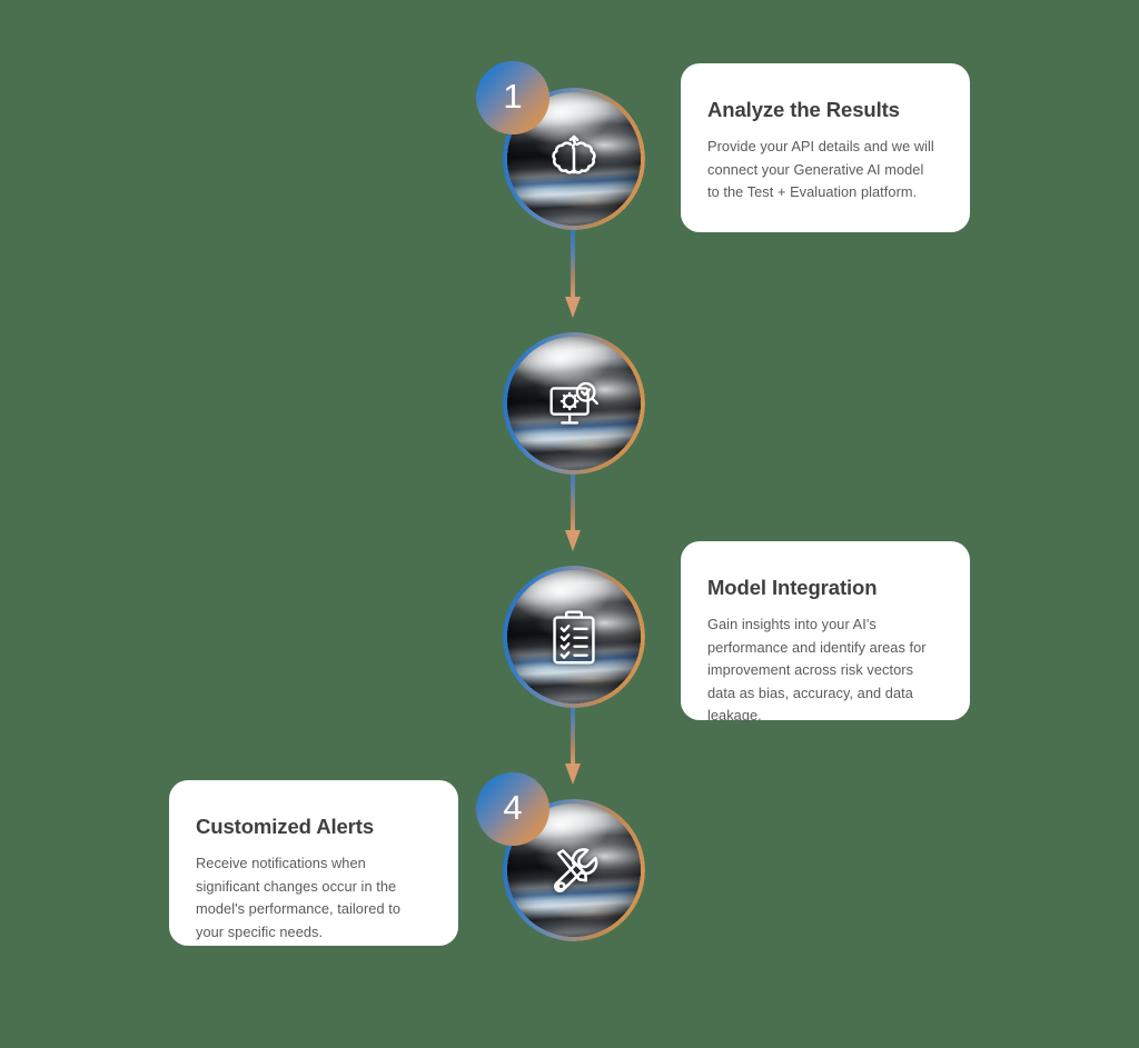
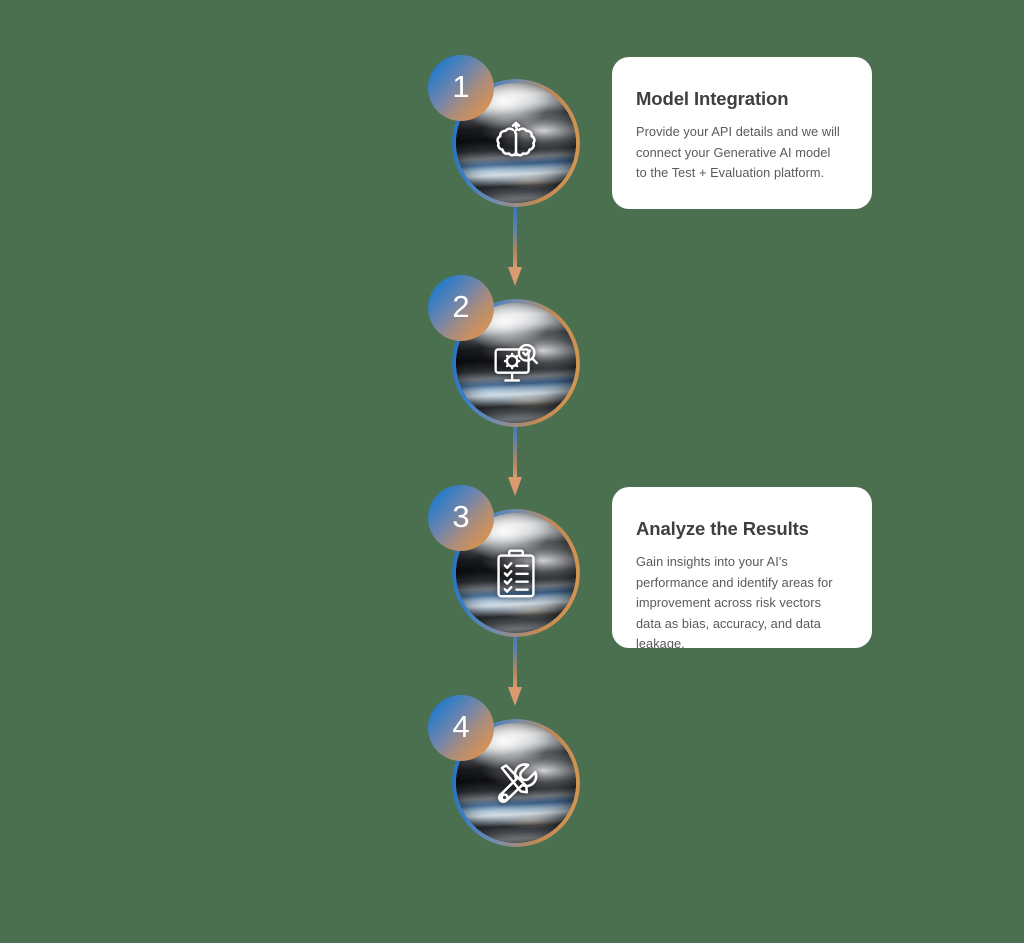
  1
- Analyze the Results
+ Model Integration
  Provide your API details and we will connect your Generative AI model to the Test + Evaluation platform.
+ 2
+ 3
- Model Integration
+ Analyze the Results
  Gain insights into your AI's performance and identify areas for improvement across risk vectors data as bias, accuracy, and data leakage.
  4
- Customized Alerts
- Receive notifications when significant changes occur in the model's performance, tailored to your specific needs.
